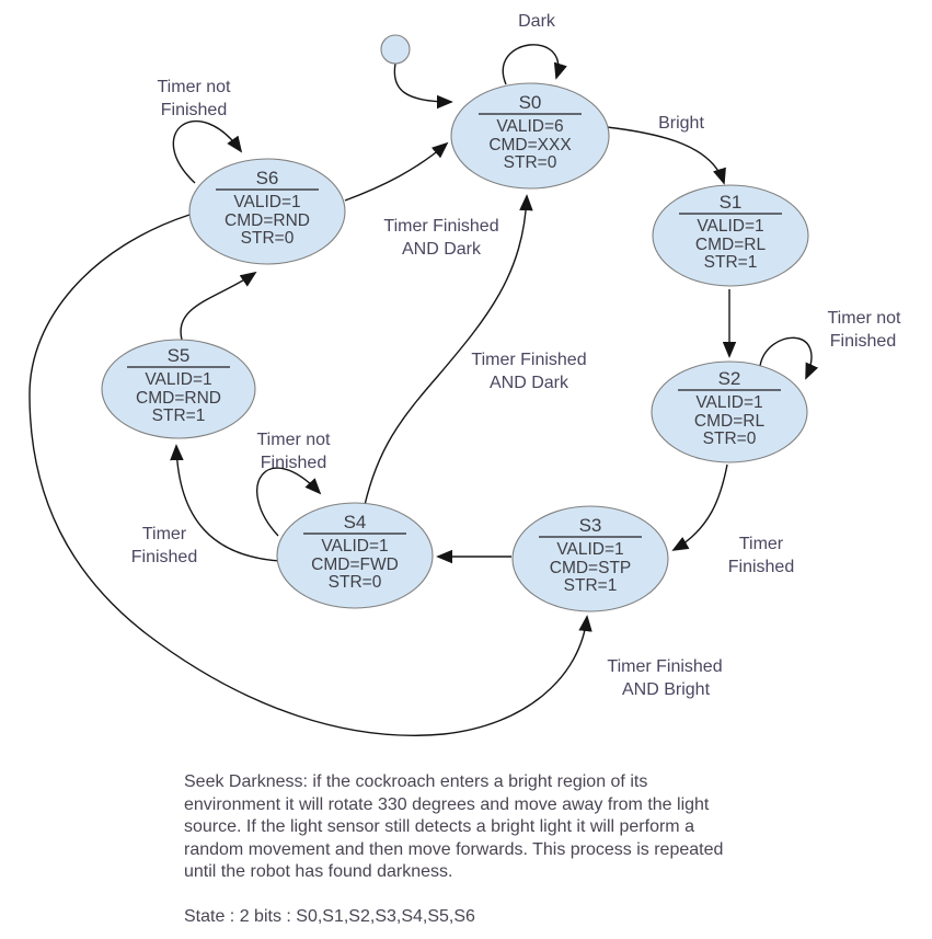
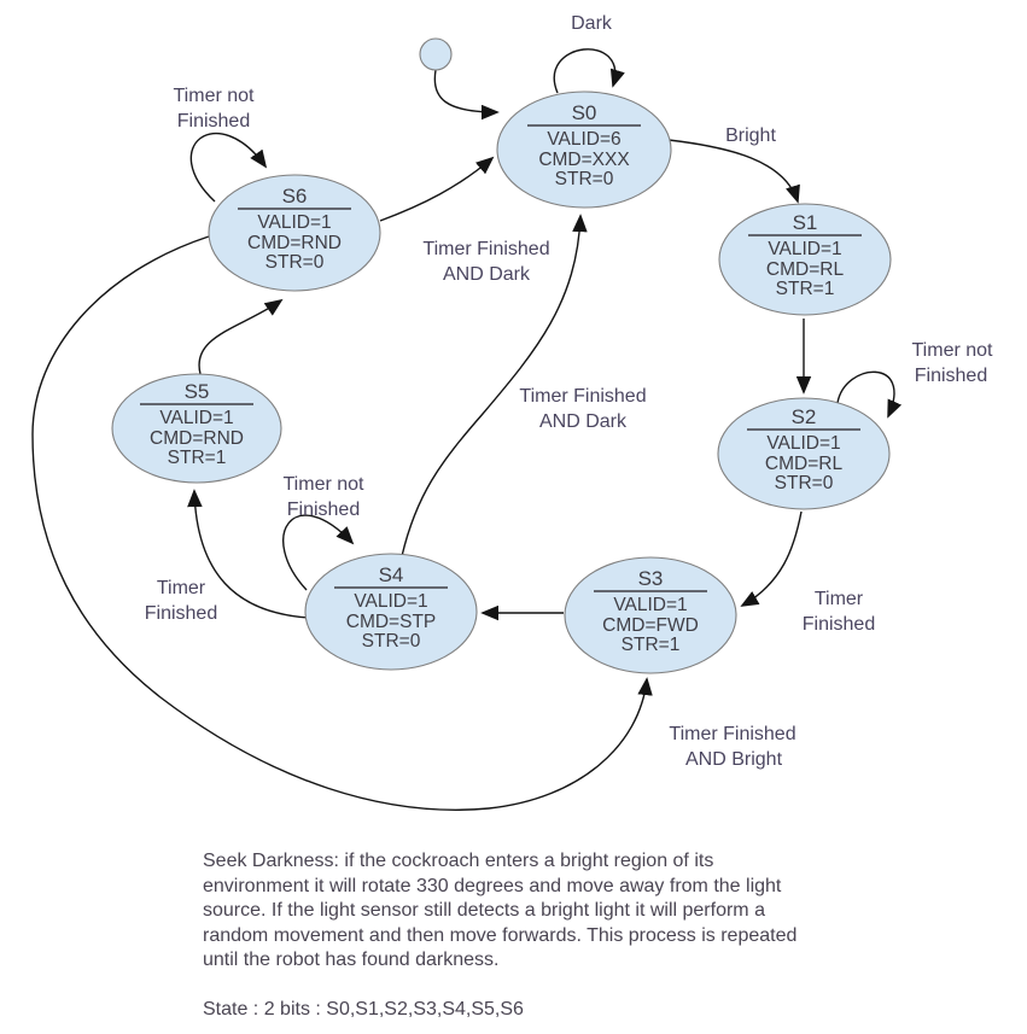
  S0
  VALID=6
  CMD=XXX
  STR=0
  S1
  VALID=1
  CMD=RL
  STR=1
  S2
  VALID=1
  CMD=RL
  STR=0
  S3
  VALID=1
- CMD=STP
+ CMD=FWD
  STR=1
  S4
  VALID=1
- CMD=FWD
+ CMD=STP
  STR=0
  S5
  VALID=1
  CMD=RND
  STR=1
  S6
  VALID=1
  CMD=RND
  STR=0
  Dark
  Bright
  Timer not
  Finished
  Timer Finished
  AND Dark
  Timer not
  Finished
  Timer Finished
  AND Dark
  Timer not
  Finished
  Timer
  Finished
  Timer
  Finished
  Timer Finished
  AND Bright
  Seek Darkness: if the cockroach enters a bright region of its environment it will rotate 330 degrees and move away from the light source. If the light sensor still detects a bright light it will perform a random movement and then move forwards. This process is repeated until the robot has found darkness.
  State : 2 bits : S0,S1,S2,S3,S4,S5,S6
